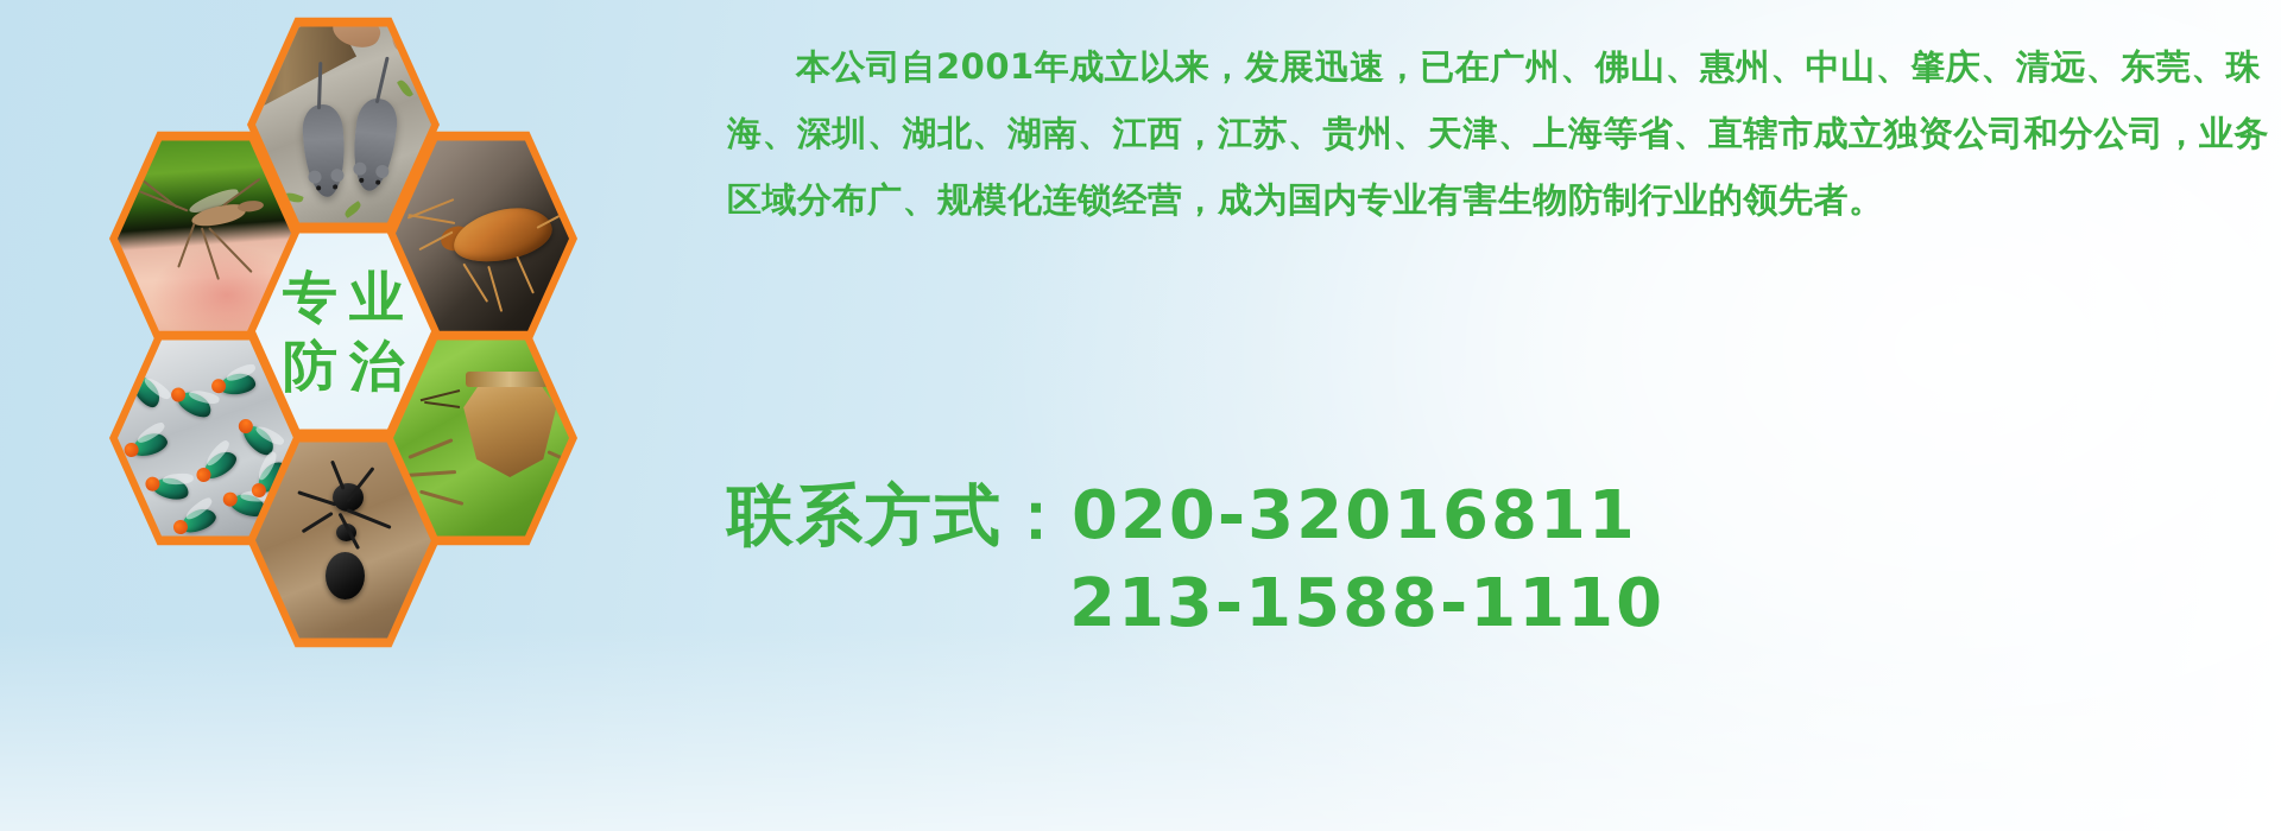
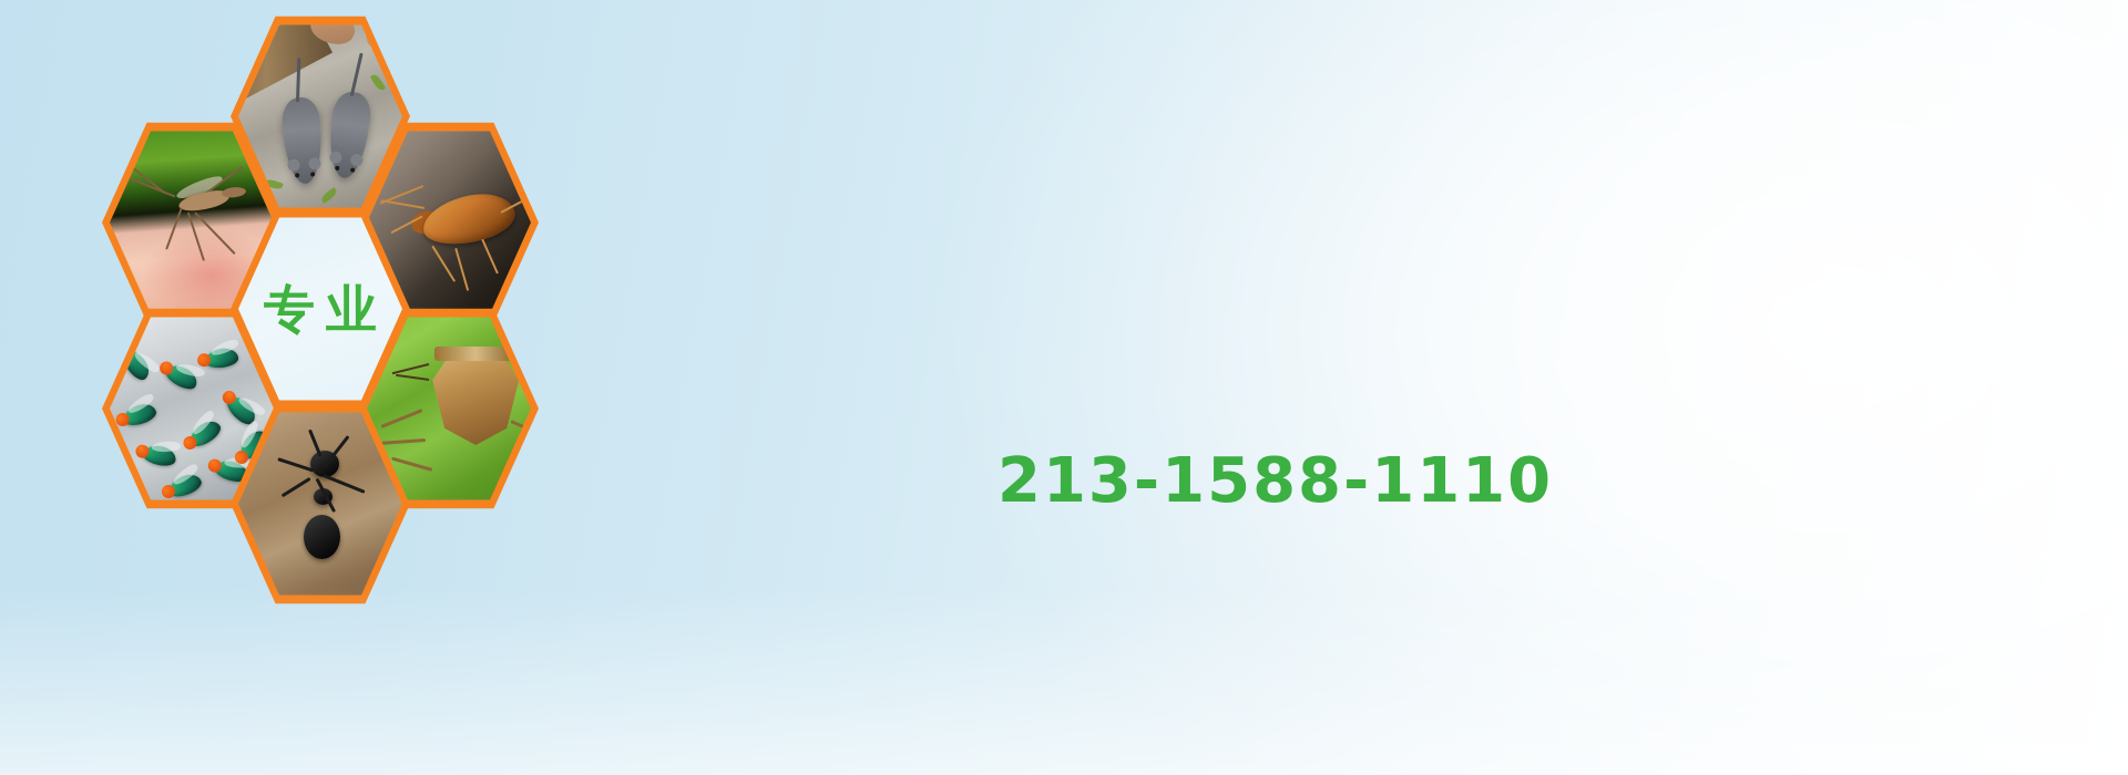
  专业
- 防治
- 本公司自2001年成立以来，发展迅速，已在广州、佛山、惠州、中山、肇庆、清远、东莞、珠海、深圳、湖北、湖南、江西，江苏、贵州、天津、上海等省、直辖市成立独资公司和分公司，业务区域分布广、规模化连锁经营，成为国内专业有害生物防制行业的领先者。
- 联系方式：020-32016811
  213-1588-1110
